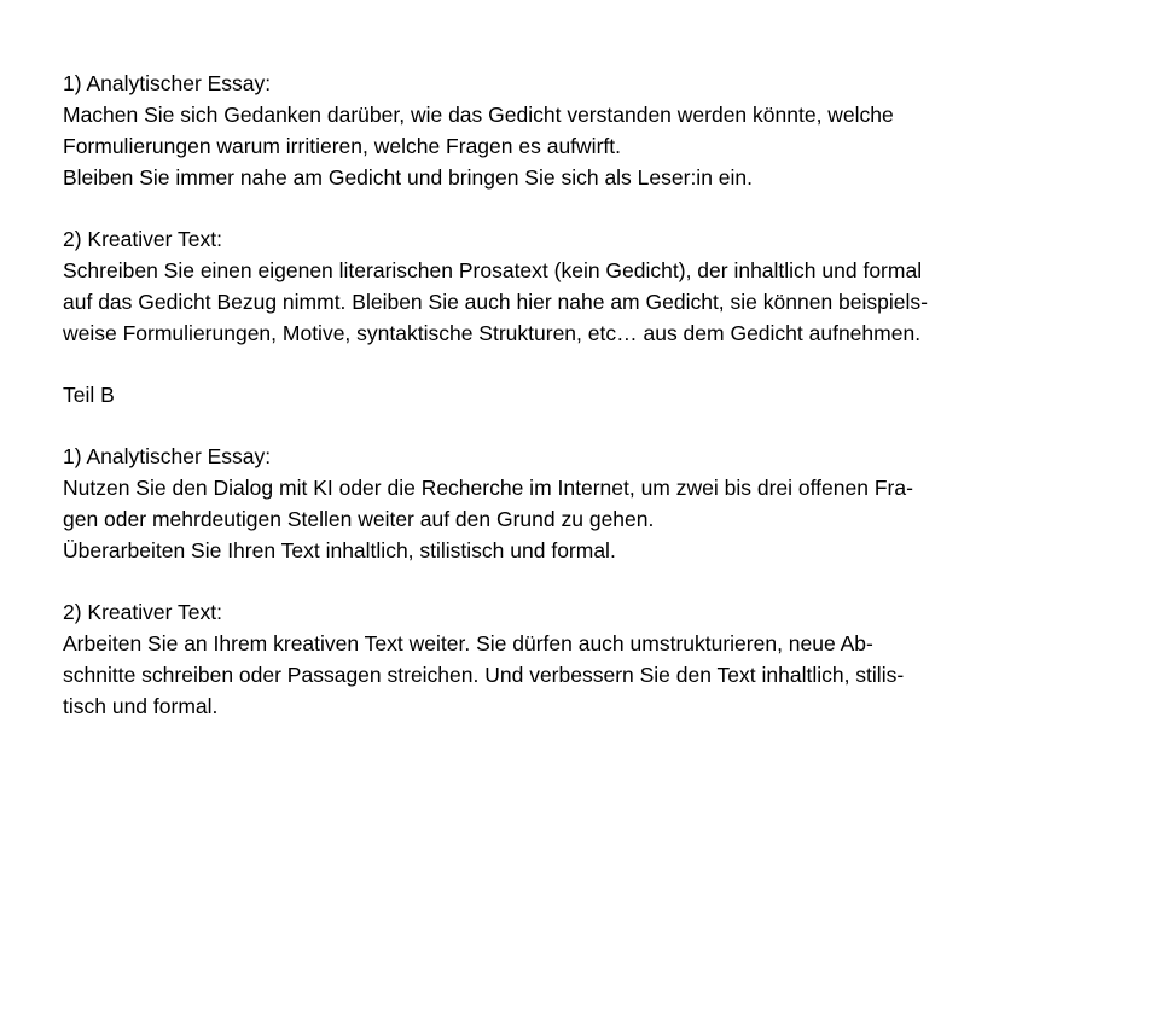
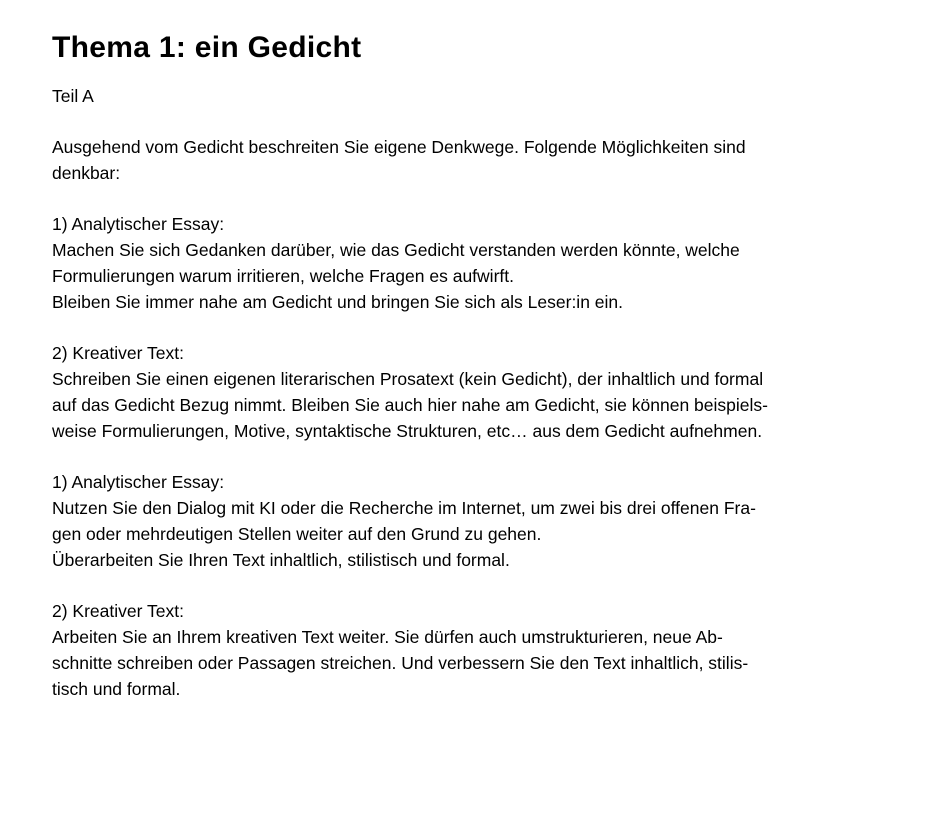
+ Thema 1: ein Gedicht
+ Teil A
+ Ausgehend vom Gedicht beschreiten Sie eigene Denkwege. Folgende Möglichkeiten sind
+ denkbar:
  1) Analytischer Essay:
  Machen Sie sich Gedanken darüber, wie das Gedicht verstanden werden könnte, welche
  Formulierungen warum irritieren, welche Fragen es aufwirft.
  Bleiben Sie immer nahe am Gedicht und bringen Sie sich als Leser:in ein.
  2) Kreativer Text:
  Schreiben Sie einen eigenen literarischen Prosatext (kein Gedicht), der inhaltlich und formal
  auf das Gedicht Bezug nimmt. Bleiben Sie auch hier nahe am Gedicht, sie können beispiels-
  weise Formulierungen, Motive, syntaktische Strukturen, etc… aus dem Gedicht aufnehmen.
- Teil B
  1) Analytischer Essay:
  Nutzen Sie den Dialog mit KI oder die Recherche im Internet, um zwei bis drei offenen Fra-
  gen oder mehrdeutigen Stellen weiter auf den Grund zu gehen.
  Überarbeiten Sie Ihren Text inhaltlich, stilistisch und formal.
  2) Kreativer Text:
  Arbeiten Sie an Ihrem kreativen Text weiter. Sie dürfen auch umstrukturieren, neue Ab-
  schnitte schreiben oder Passagen streichen. Und verbessern Sie den Text inhaltlich, stilis-
  tisch und formal.
